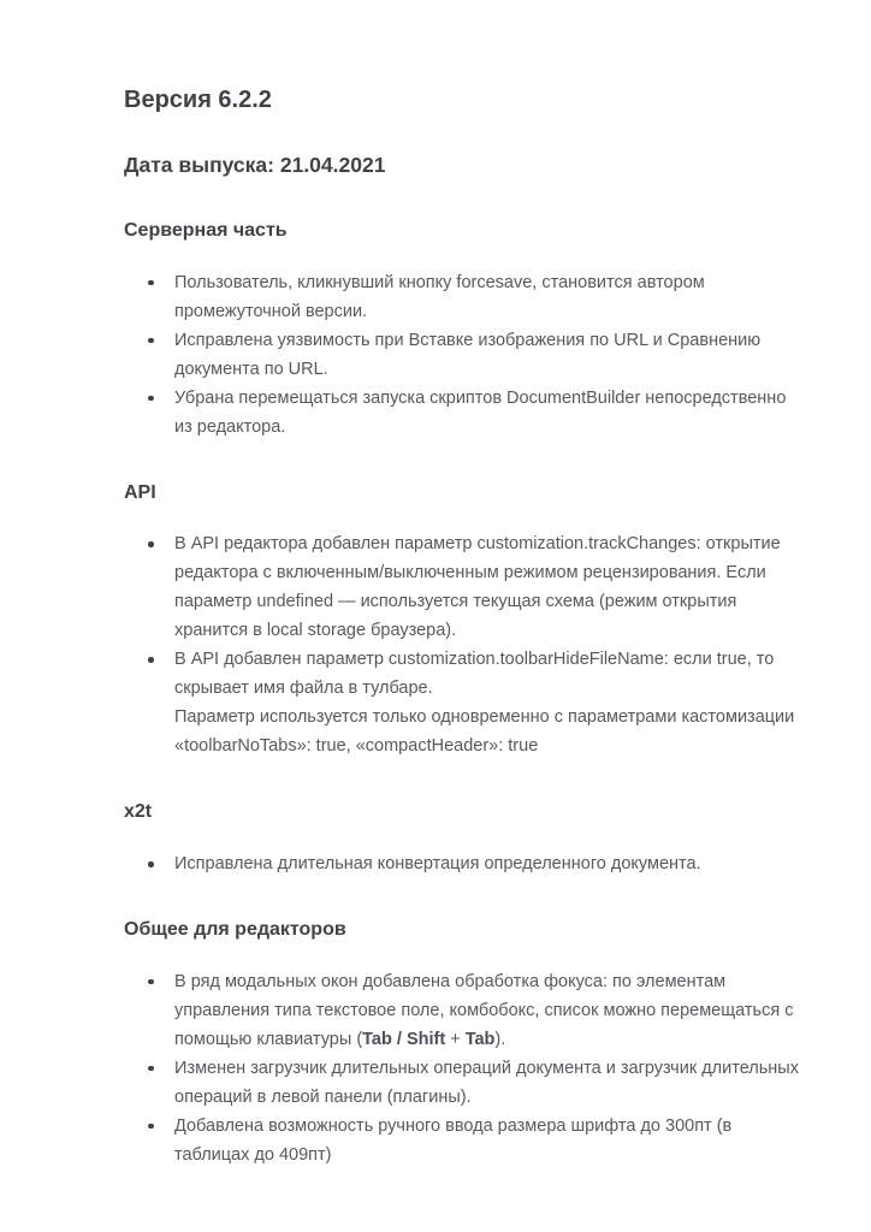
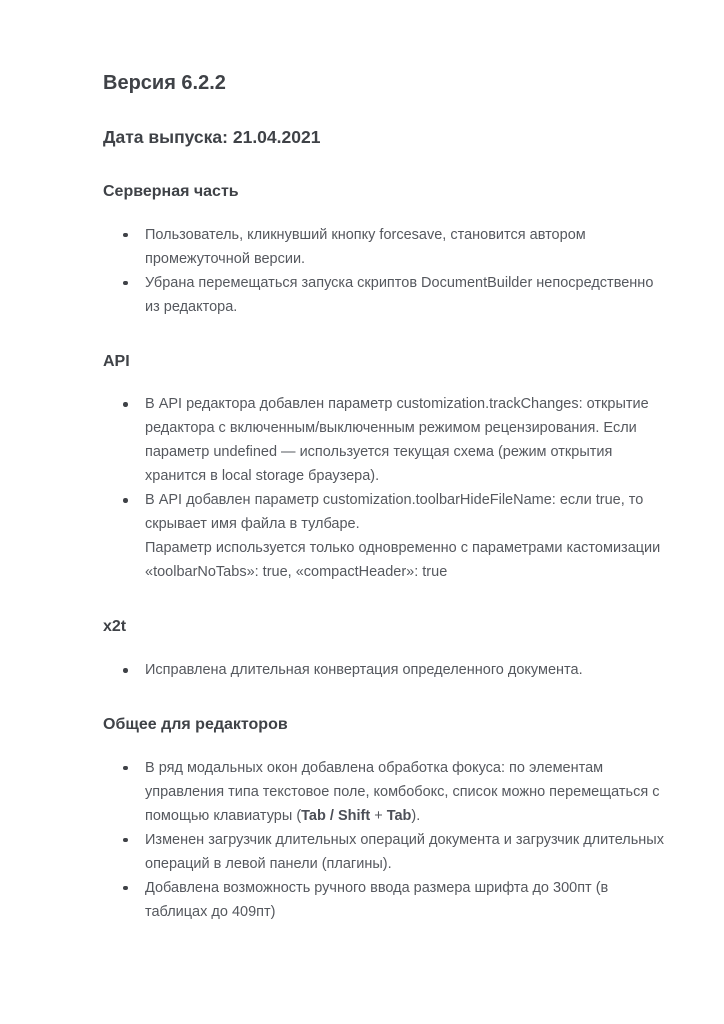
  Версия 6.2.2
  Дата выпуска: 21.04.2021
  Серверная часть
  Пользователь, кликнувший кнопку forcesave, становится автором промежуточной версии.
- Исправлена уязвимость при Вставке изображения по URL и Сравнению документа по URL.
  Убрана перемещаться запуска скриптов DocumentBuilder непосредственно из редактора.
  API
  В API редактора добавлен параметр customization.trackChanges: открытие редактора с включенным/выключенным режимом рецензирования. Если параметр undefined — используется текущая схема (режим открытия хранится в local storage браузера).
  В API добавлен параметр customization.toolbarHideFileName: если true, то скрывает имя файла в тулбаре.
  Параметр используется только одновременно с параметрами кастомизации «toolbarNoTabs»: true, «compactHeader»: true
  x2t
  Исправлена длительная конвертация определенного документа.
  Общее для редакторов
  В ряд модальных окон добавлена обработка фокуса: по элементам управления типа текстовое поле, комбобокс, список можно перемещаться с помощью клавиатуры (Tab / Shift + Tab).
  Изменен загрузчик длительных операций документа и загрузчик длительных операций в левой панели (плагины).
  Добавлена возможность ручного ввода размера шрифта до 300пт (в таблицах до 409пт)
